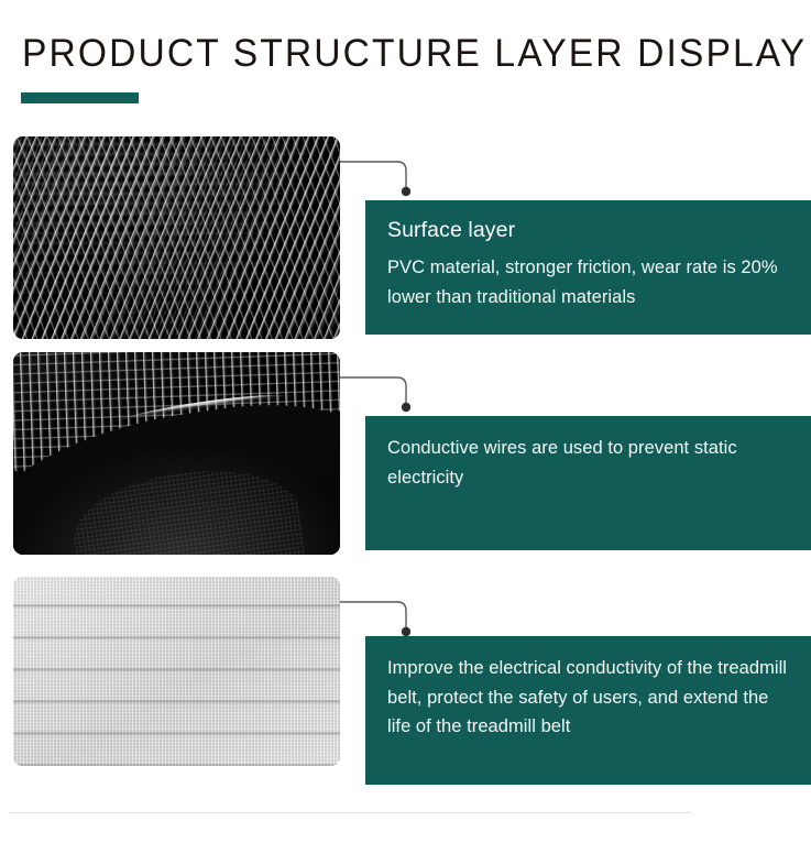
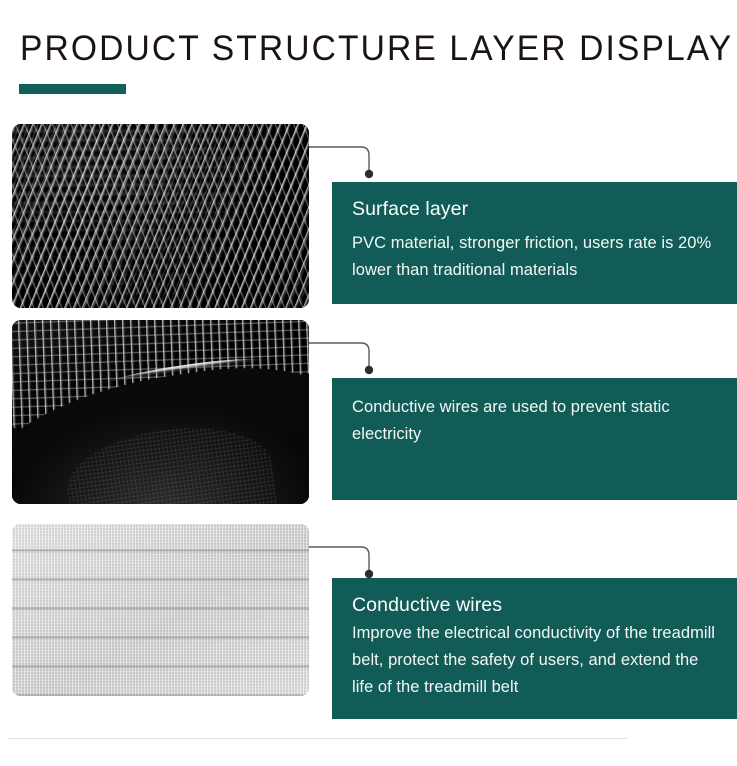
  PRODUCT STRUCTURE LAYER DISPLAY
  Surface layer
- PVC material, stronger friction, wear rate is 20% lower than traditional materials
+ PVC material, stronger friction, users rate is 20% lower than traditional materials
  Conductive wires are used to prevent static electricity
+ Conductive wires
  Improve the electrical conductivity of the treadmill belt, protect the safety of users, and extend the life of the treadmill belt
